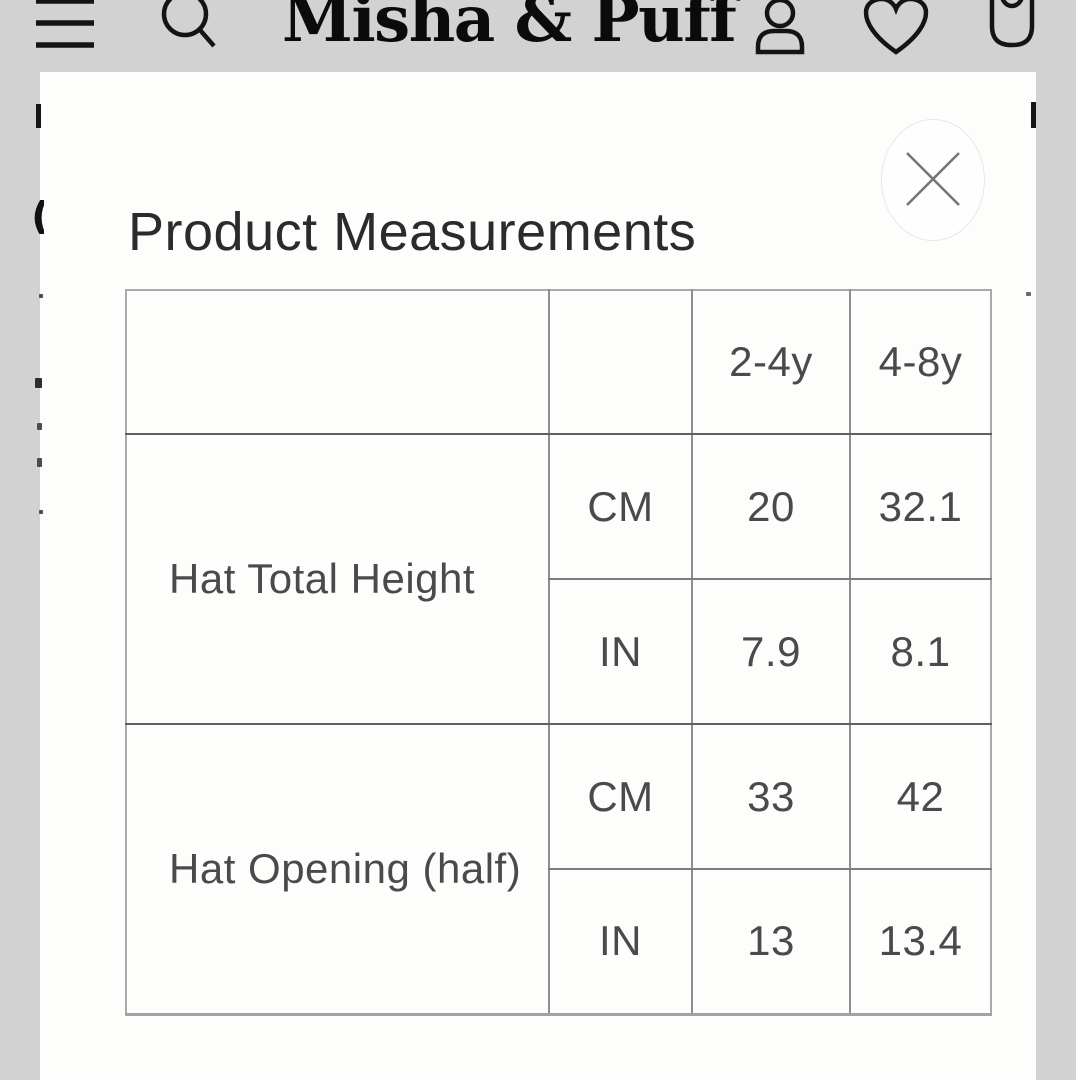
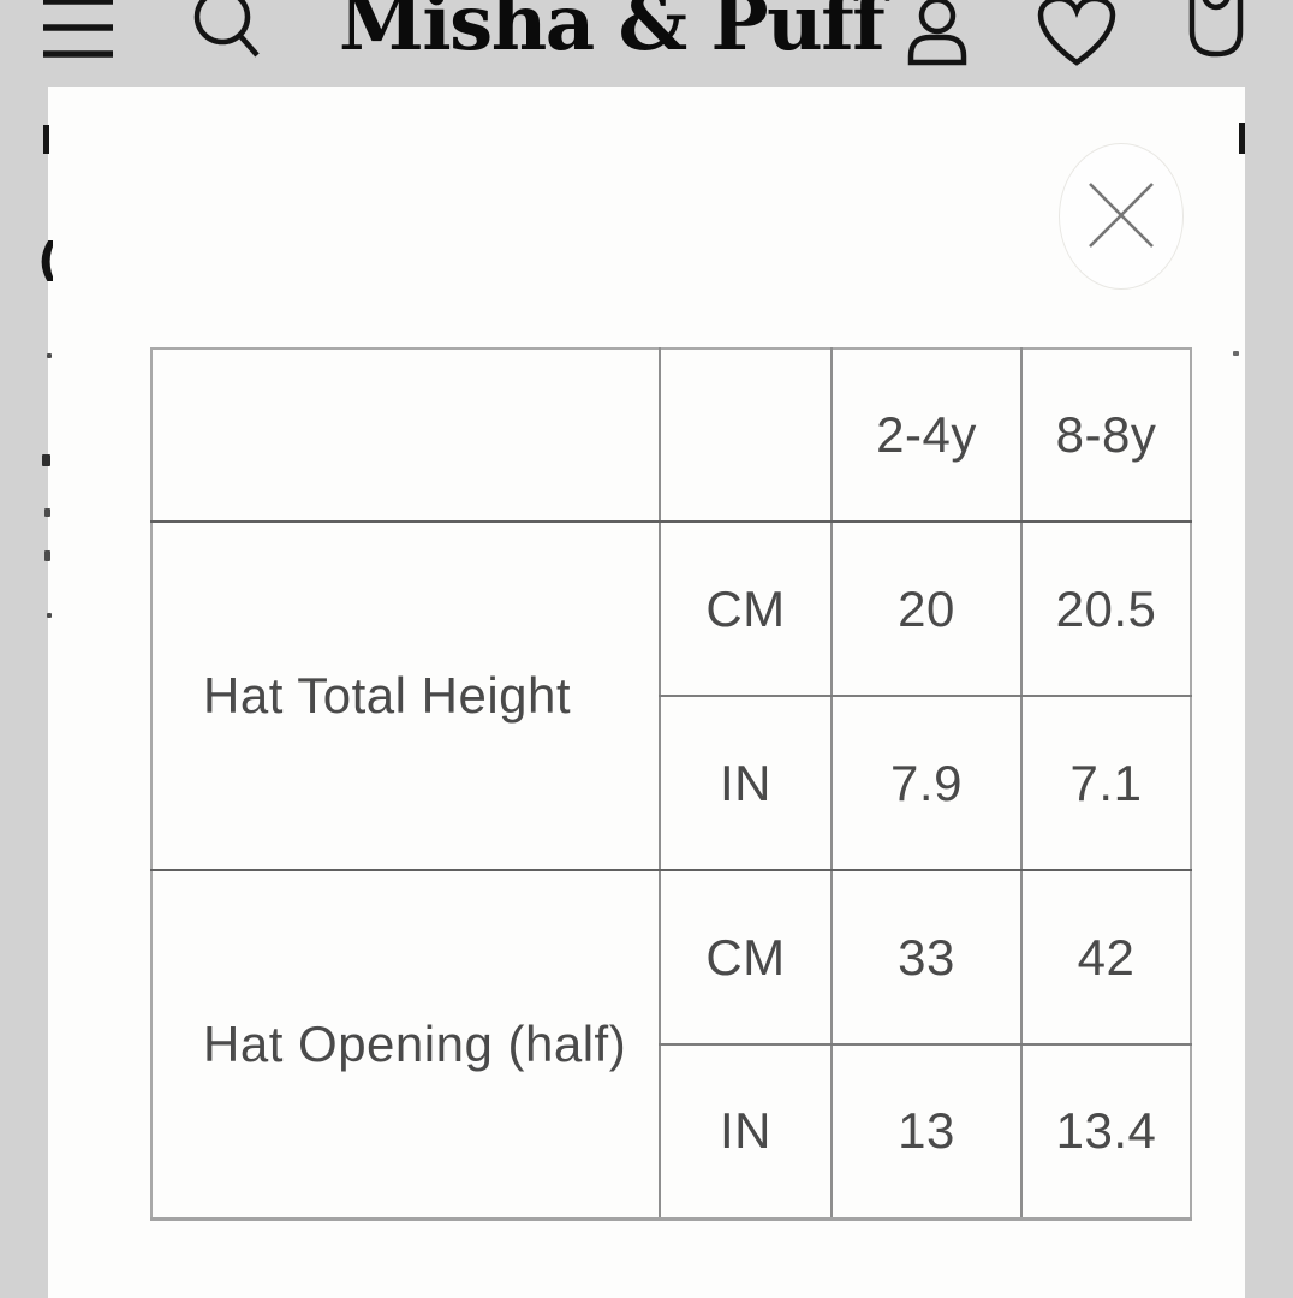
  Misha & Puff
  (
- Product Measurements
- 		2-4y	4-8y
+ 		2-4y	8-8y
- Hat Total Height	CM	20	32.1
+ Hat Total Height	CM	20	20.5
- IN	7.9	8.1
+ IN	7.9	7.1
  Hat Opening (half)	CM	33	42
  IN	13	13.4
